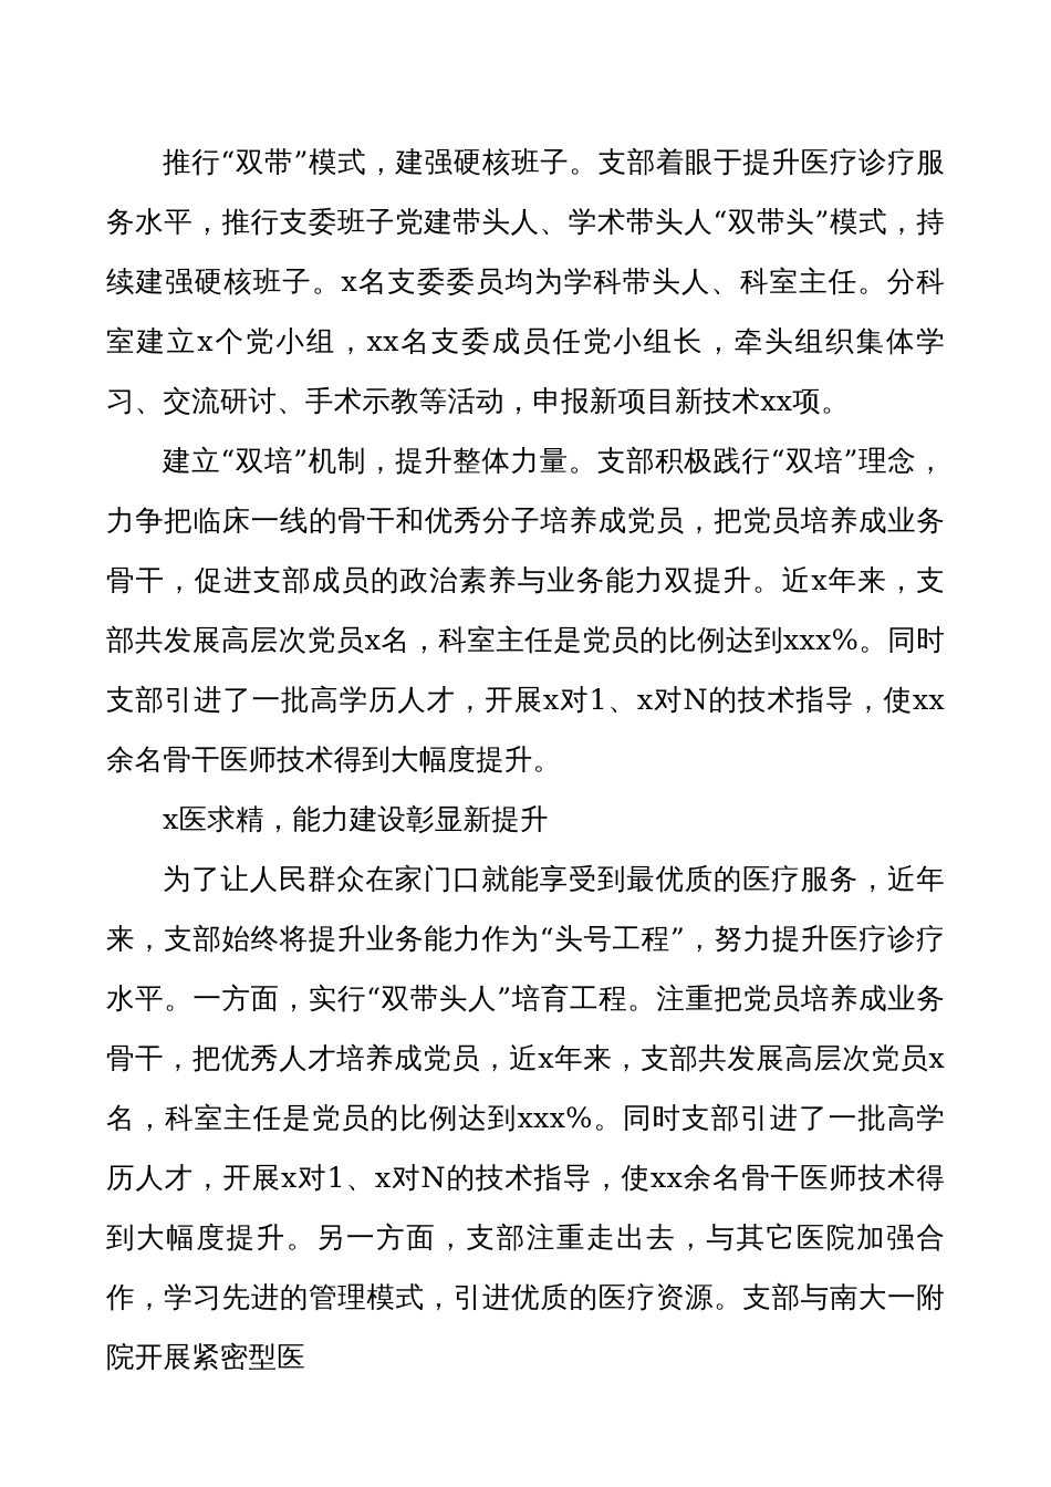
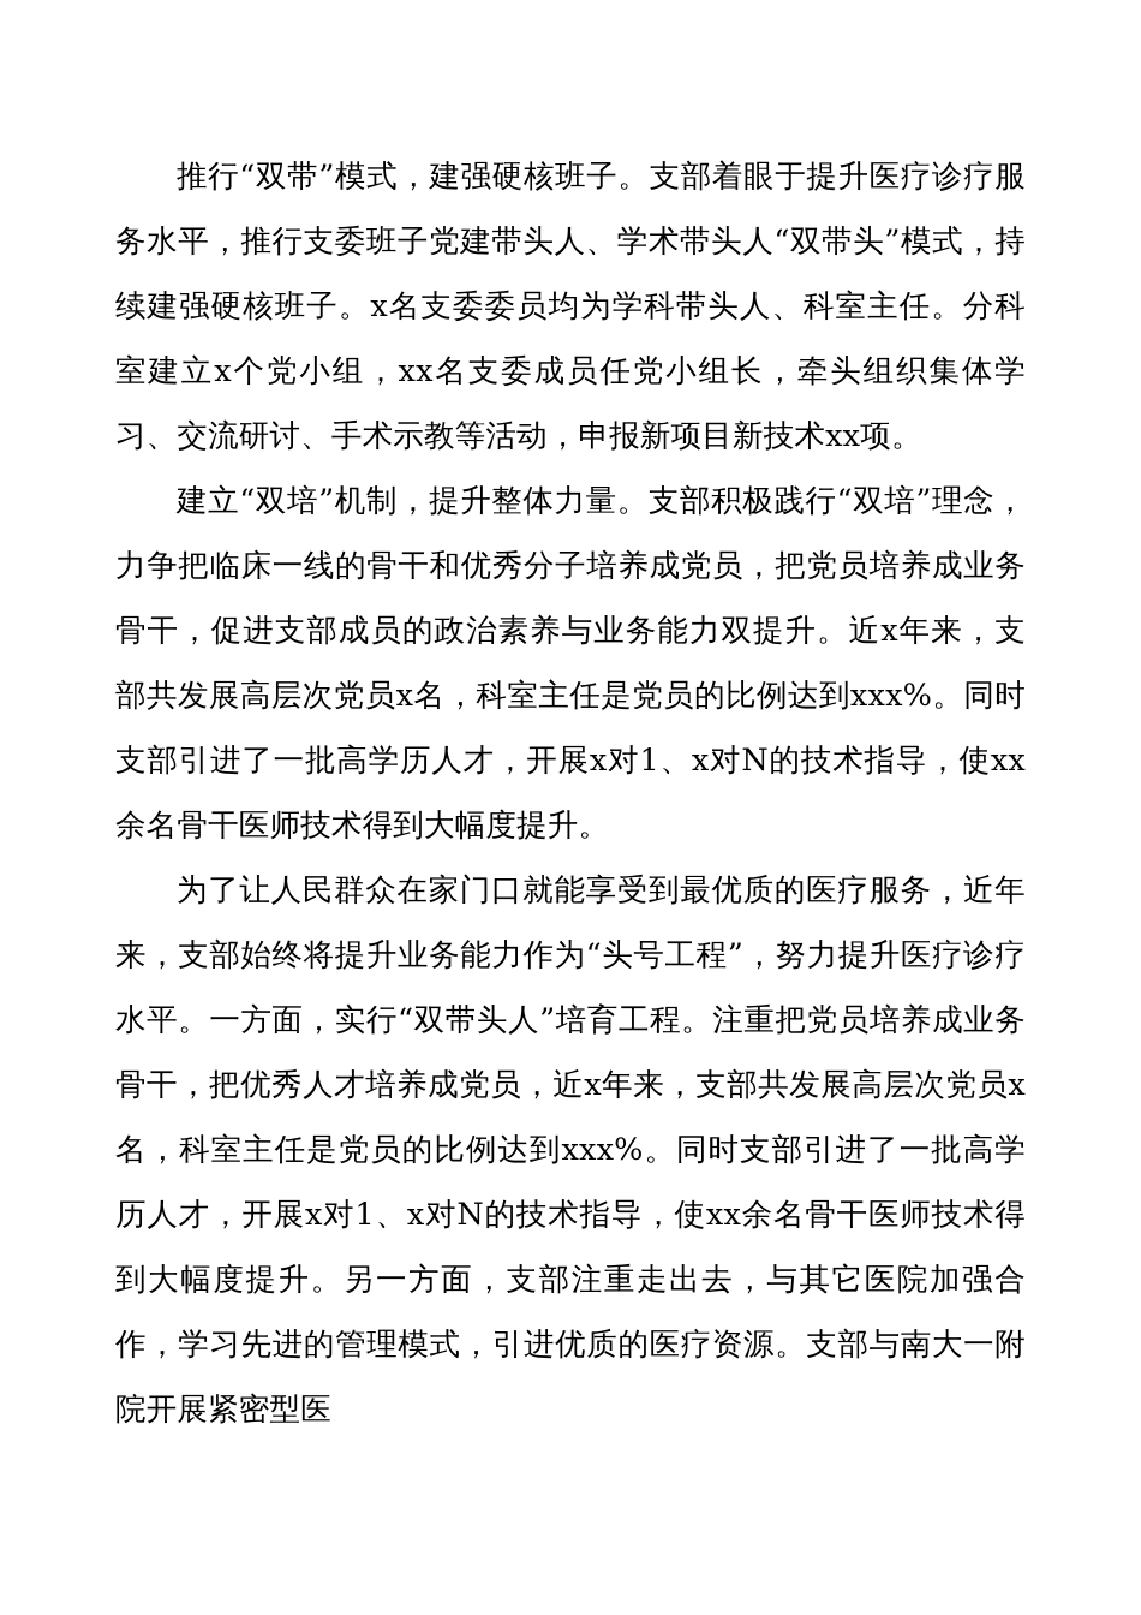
  推行“双带”模式，建强硬核班子。支部着眼于提升医疗诊疗服务水平，推行支委班子党建带头人、学术带头人“双带头”模式，持续建强硬核班子。x名支委委员均为学科带头人、科室主任。分科室建立x个党小组，xx名支委成员任党小组长，牵头组织集体学习、交流研讨、手术示教等活动，申报新项目新技术xx项。
  建立“双培”机制，提升整体力量。支部积极践行“双培”理念，力争把临床一线的骨干和优秀分子培养成党员，把党员培养成业务骨干，促进支部成员的政治素养与业务能力双提升。近x年来，支部共发展高层次党员x名，科室主任是党员的比例达到xxx%。同时支部引进了一批高学历人才，开展x对1、x对N的技术指导，使xx余名骨干医师技术得到大幅度提升。
- x医求精，能力建设彰显新提升
  为了让人民群众在家门口就能享受到最优质的医疗服务，近年来，支部始终将提升业务能力作为“头号工程”，努力提升医疗诊疗水平。一方面，实行“双带头人”培育工程。注重把党员培养成业务骨干，把优秀人才培养成党员，近x年来，支部共发展高层次党员x名，科室主任是党员的比例达到xxx%。同时支部引进了一批高学历人才，开展x对1、x对N的技术指导，使xx余名骨干医师技术得到大幅度提升。另一方面，支部注重走出去，与其它医院加强合作，学习先进的管理模式，引进优质的医疗资源。支部与南大一附院开展紧密型医
